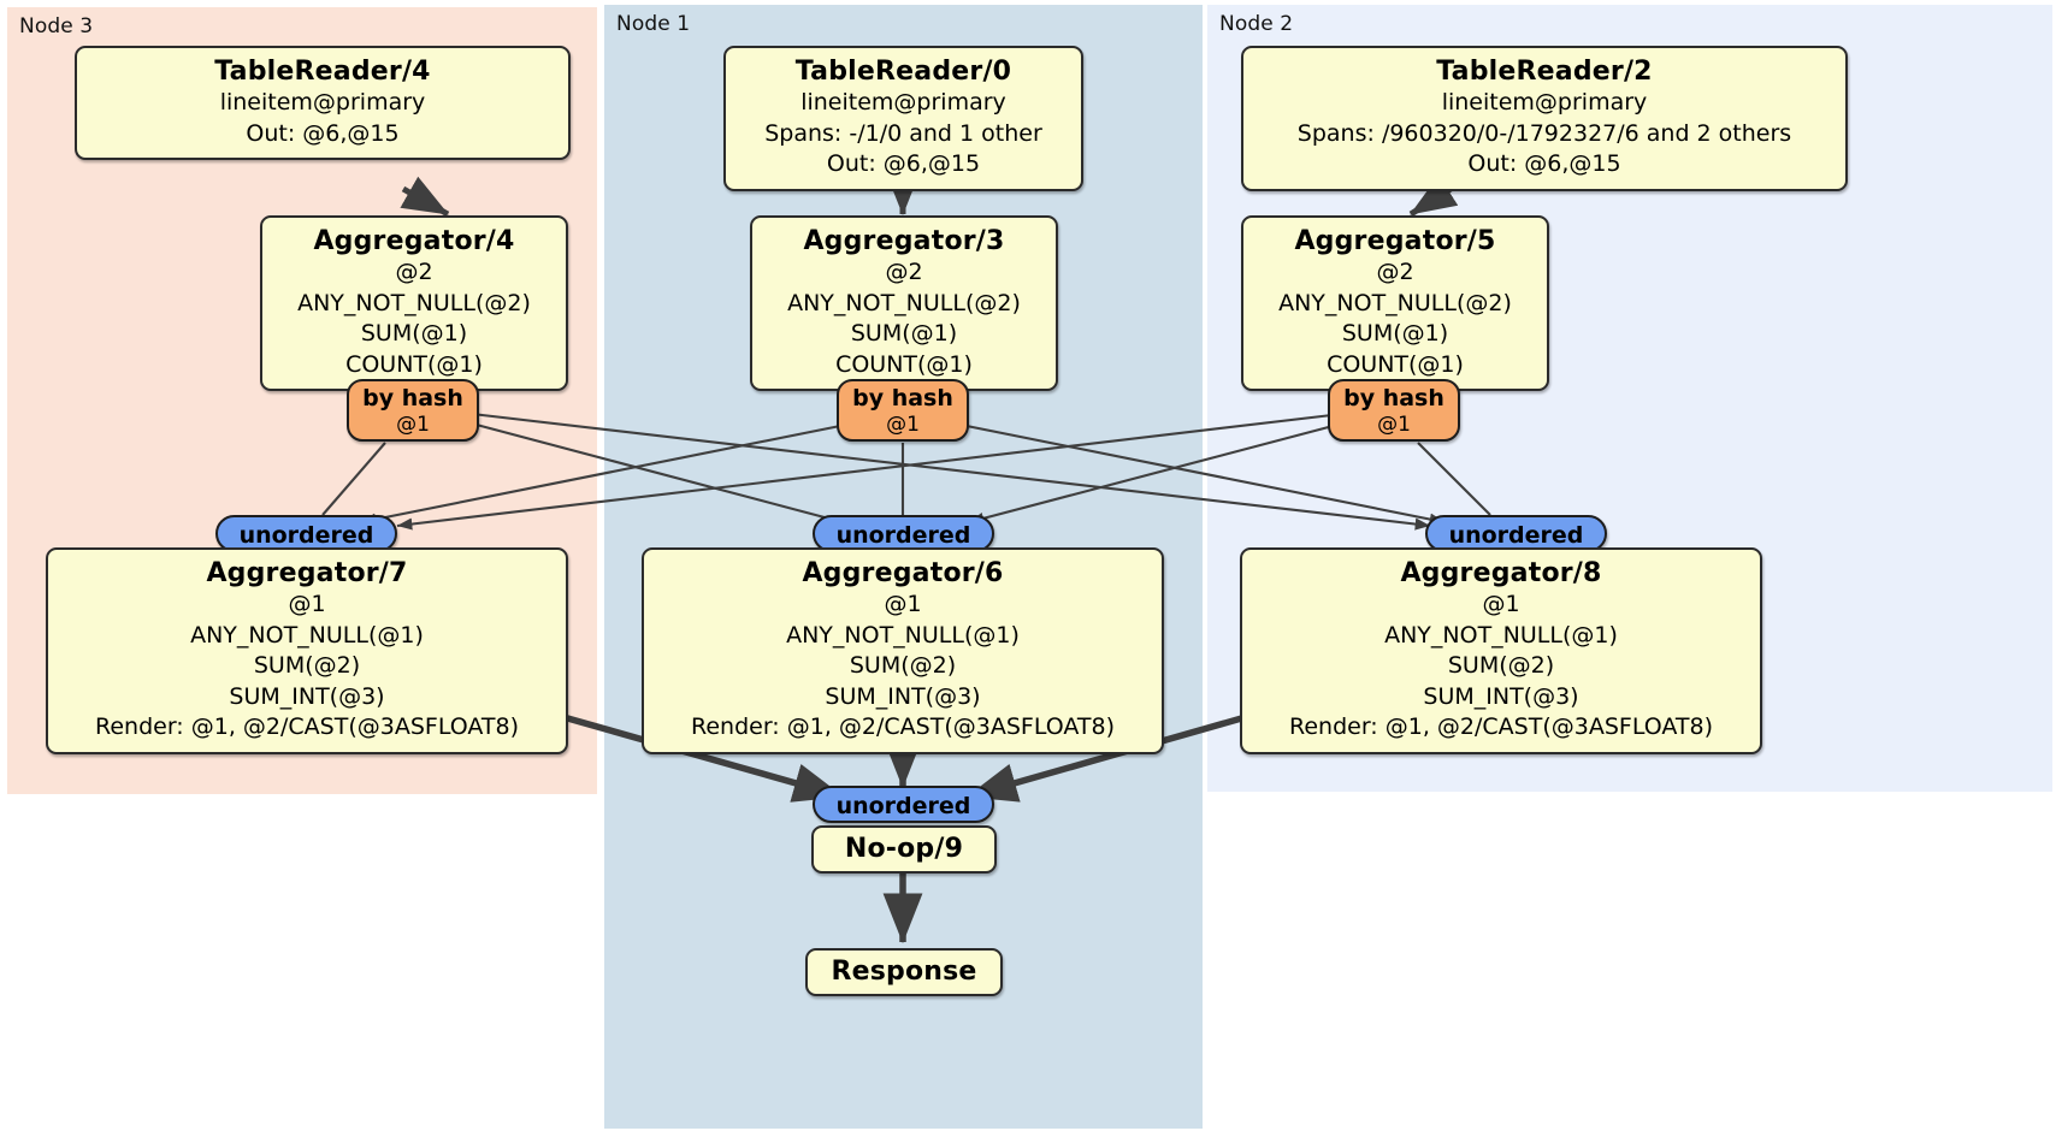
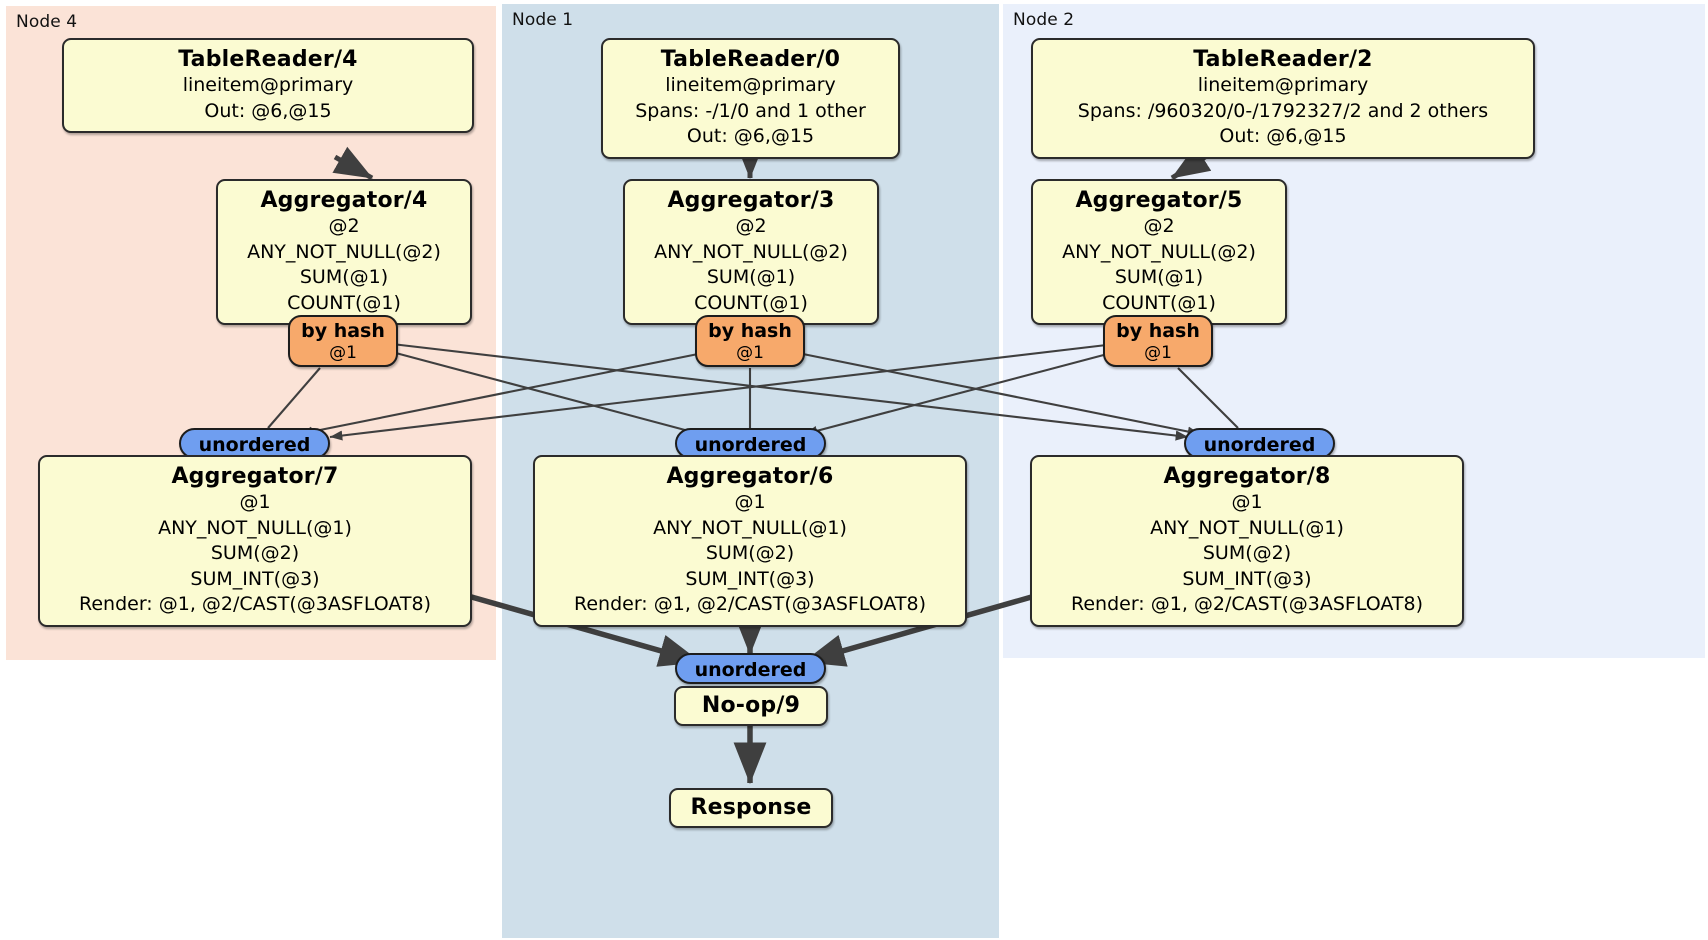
- Node 3
+ Node 4
  Node 1
  Node 2
  TableReader/4
  lineitem@primary
  Out: @6,@15
  TableReader/0
  lineitem@primary
  Spans: -/1/0 and 1 other
  Out: @6,@15
  TableReader/2
  lineitem@primary
- Spans: /960320/0-/1792327/6 and 2 others
+ Spans: /960320/0-/1792327/2 and 2 others
  Out: @6,@15
  Aggregator/4
  @2
  ANY_NOT_NULL(@2)
  SUM(@1)
  COUNT(@1)
  Aggregator/3
  @2
  ANY_NOT_NULL(@2)
  SUM(@1)
  COUNT(@1)
  Aggregator/5
  @2
  ANY_NOT_NULL(@2)
  SUM(@1)
  COUNT(@1)
  by hash
  @1
  by hash
  @1
  by hash
  @1
  unordered
  unordered
  unordered
  Aggregator/7
  @1
  ANY_NOT_NULL(@1)
  SUM(@2)
  SUM_INT(@3)
  Render: @1, @2/CAST(@3ASFLOAT8)
  Aggregator/6
  @1
  ANY_NOT_NULL(@1)
  SUM(@2)
  SUM_INT(@3)
  Render: @1, @2/CAST(@3ASFLOAT8)
  Aggregator/8
  @1
  ANY_NOT_NULL(@1)
  SUM(@2)
  SUM_INT(@3)
  Render: @1, @2/CAST(@3ASFLOAT8)
  unordered
  No-op/9
  Response
